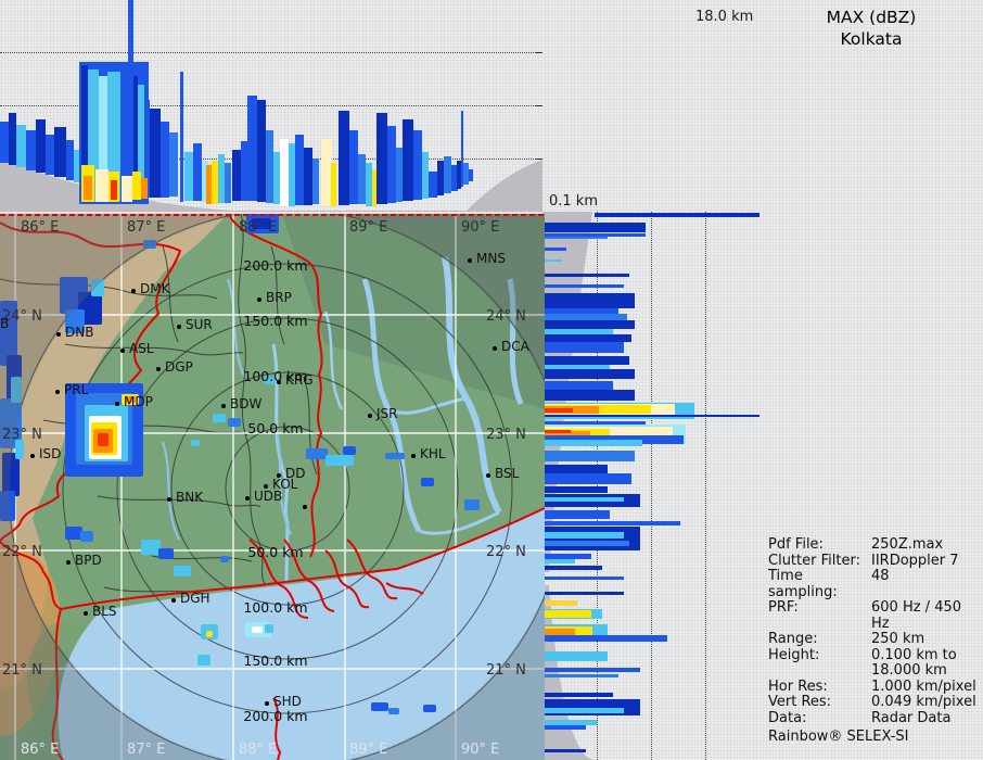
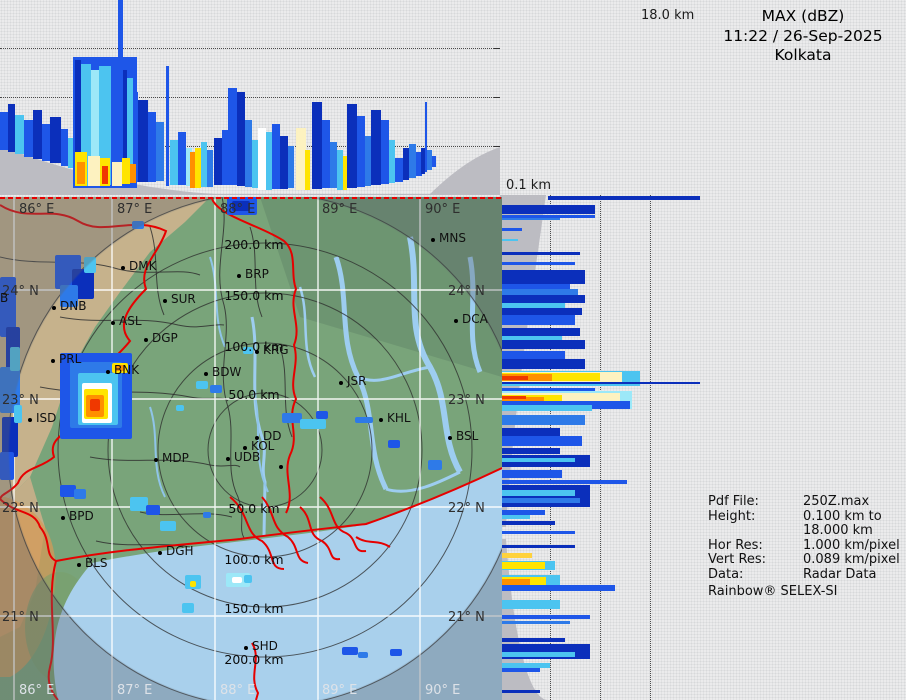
  86° E
  86° E
  87° E
  87° E
  88° E
  88° E
  89° E
  89° E
  90° E
  90° E
  24° N
  24° N
  23° N
  23° N
  22° N
  22° N
  21° N
  21° N
  200.0 km
  150.0 km
  100.0 km
  50.0 km
  50.0 km
  100.0 km
  150.0 km
  200.0 km
  B
  MNS
  DMK
  BRP
  SUR
  DNB
  DCA
  ASL
  DGP
  KRG
  PRL
- MDP
+ BNK
  BDW
  JSR
  KHL
  ISD
  BSL
  DD
  KOL
  UDB
- BNK
+ MDP
  BPD
  DGH
  BLS
  SHD
  18.0 km
  0.1 km
  MAX (dBZ)
+ 11:22 / 26-Sep-2025
  Kolkata
  Pdf File:
  250Z.max
- Clutter Filter:
- IIRDoppler 7
- Time sampling:
- 48
- PRF:
- 600 Hz / 450 Hz
- Range:
- 250 km
  Height:
  0.100 km to
  18.000 km
  Hor Res:
  1.000 km/pixel
  Vert Res:
- 0.049 km/pixel
+ 0.089 km/pixel
  Data:
  Radar Data
  Rainbow® SELEX-SI
